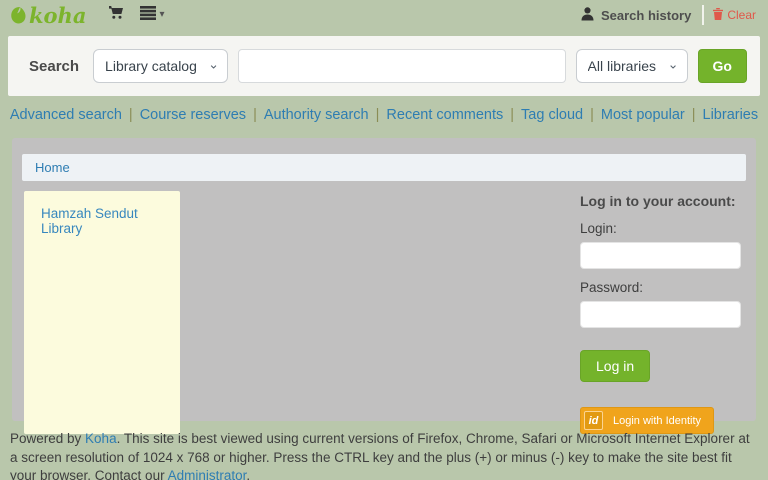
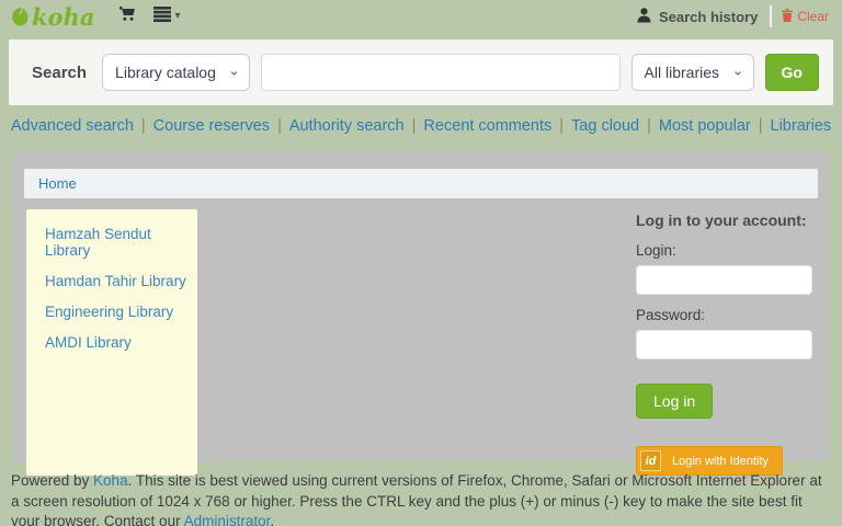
  koha
  ▾
  Search history
  Clear
  Search
  Library catalog
  ⌄
  All libraries
  ⌄
  Go
  Advanced search | Course reserves | Authority search | Recent comments | Tag cloud | Most popular | Libraries
  Home
  Hamzah Sendut Library
+ Hamdan Tahir Library
+ Engineering Library
+ AMDI Library
  Log in to your account:
  Login:
  Password:
  Log in
  id
  Login with Identity
  Powered by Koha. This site is best viewed using current versions of Firefox, Chrome, Safari or Microsoft Internet Explorer at a screen resolution of 1024 x 768 or higher. Press the CTRL key and the plus (+) or minus (-) key to make the site best fit your browser. Contact our Administrator.
